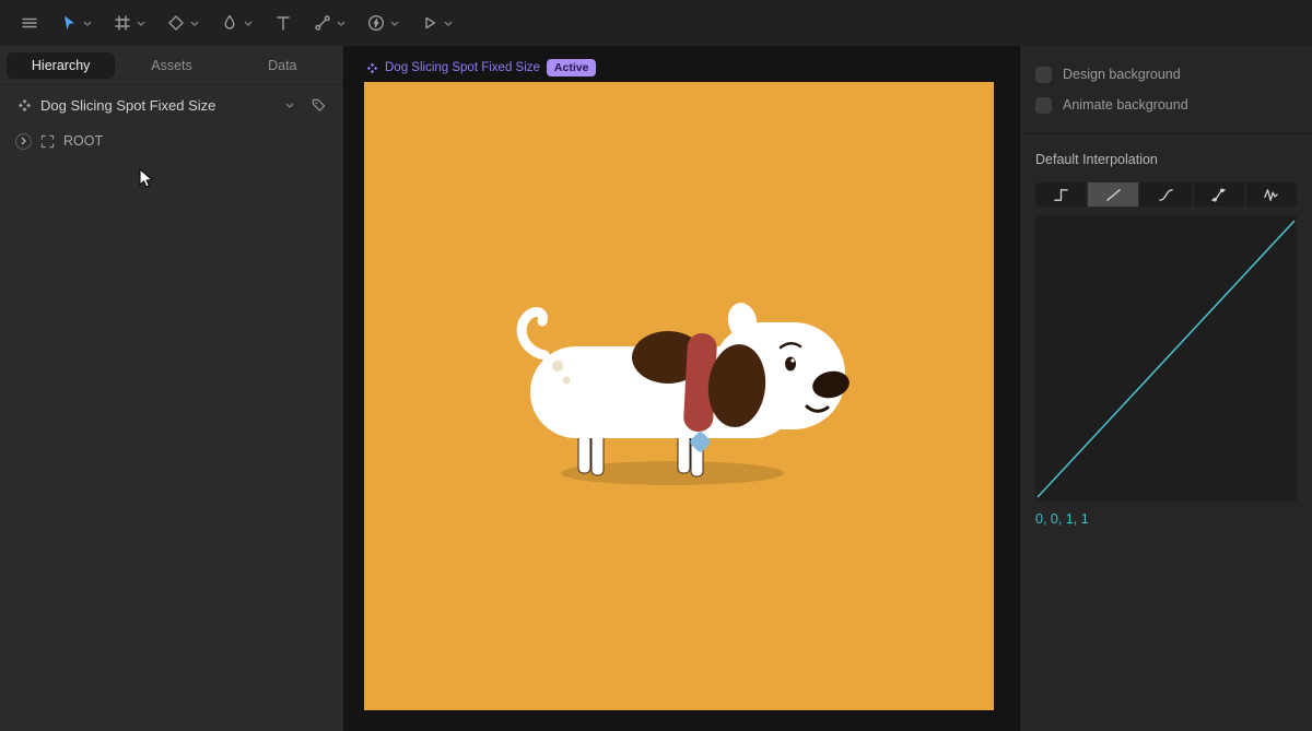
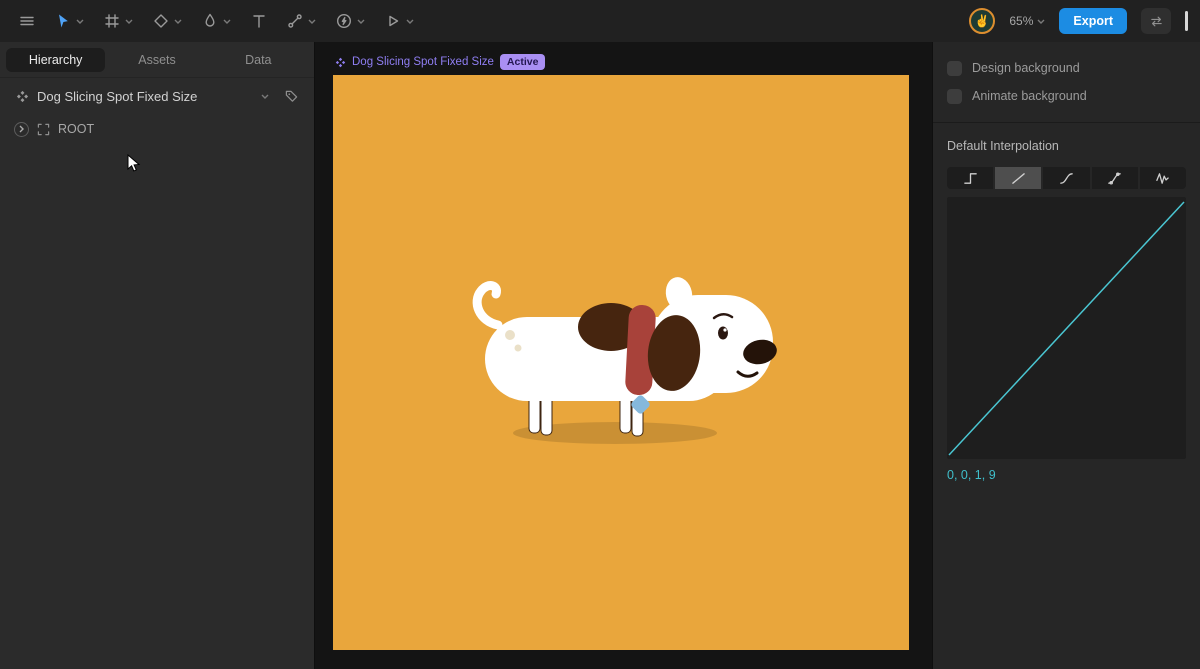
+ ✌
+ 65%
+ Export
  Hierarchy
  Assets
  Data
  Dog Slicing Spot Fixed Size
  ROOT
  Dog Slicing Spot Fixed Size
  Active
  Design background
  Animate background
  Default Interpolation
- 0, 0, 1, 1
+ 0, 0, 1, 9
